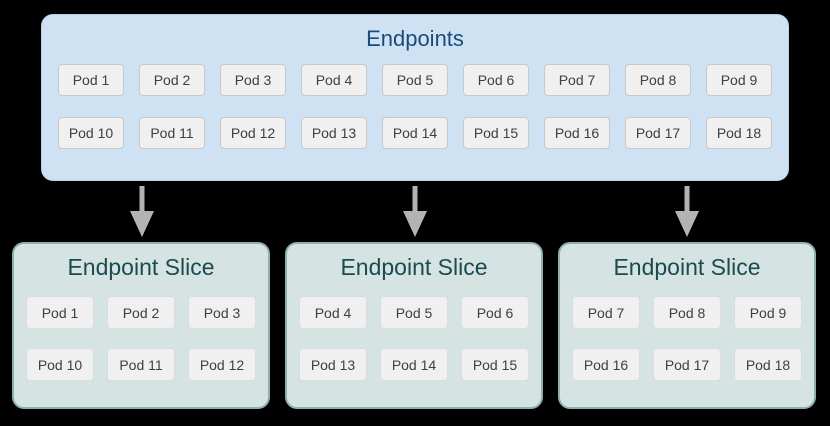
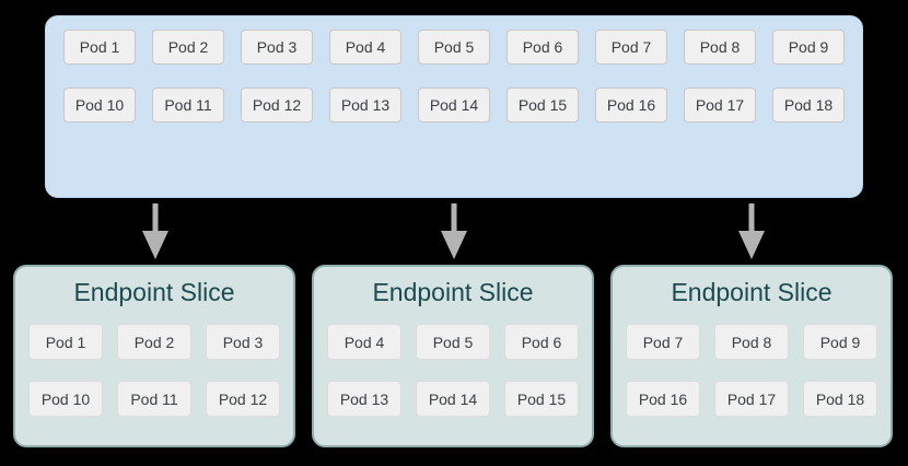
- Endpoints
  Pod 1
  Pod 2
  Pod 3
  Pod 4
  Pod 5
  Pod 6
  Pod 7
  Pod 8
  Pod 9
  Pod 10
  Pod 11
  Pod 12
  Pod 13
  Pod 14
  Pod 15
  Pod 16
  Pod 17
  Pod 18
  Endpoint Slice
  Pod 1
  Pod 2
  Pod 3
  Pod 10
  Pod 11
  Pod 12
  Endpoint Slice
  Pod 4
  Pod 5
  Pod 6
  Pod 13
  Pod 14
  Pod 15
  Endpoint Slice
  Pod 7
  Pod 8
  Pod 9
  Pod 16
  Pod 17
  Pod 18
